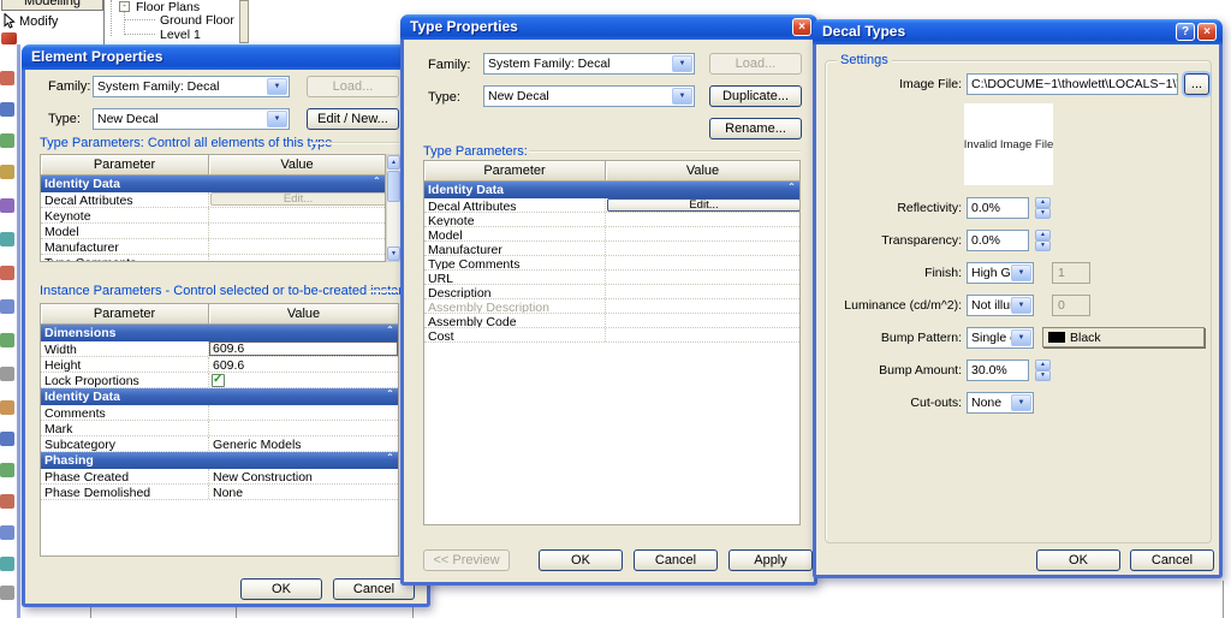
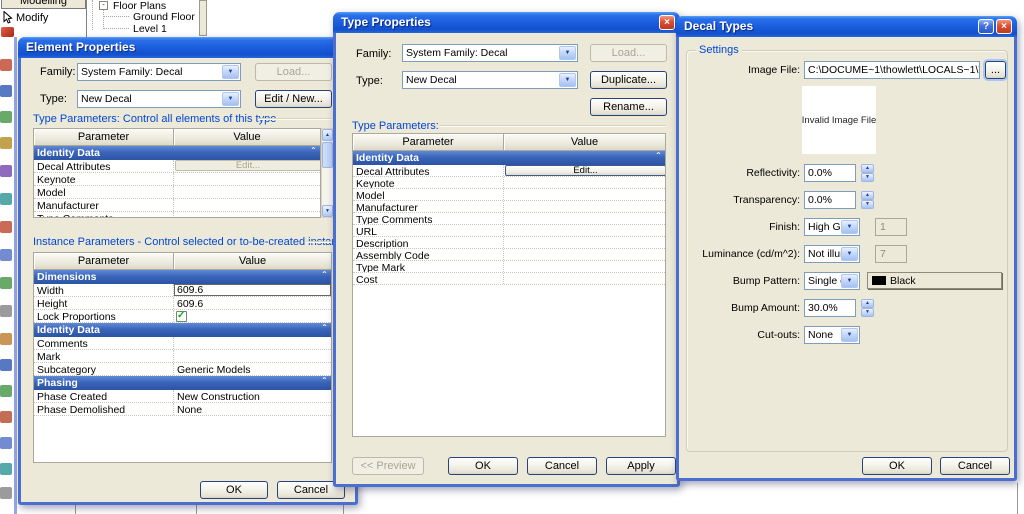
  Modelling
  Modify
  -
  Floor Plans
  Ground Floor
  Level 1
  Element Properties
  Family:
  System Family: Decal
  Load...
  Type:
  New Decal
  Edit / New...
  Type Parameters: Control all elements of this type
  Parameter
  Value
  Identity Data
  ˆ
  Decal Attributes
  Edit...
  Keynote
  Model
  Manufacturer
  Instance Parameters - Control selected or to-be-created insta
  Parameter
  Value
  Dimensions
  ˆ
  Width
  609.6
  Height
  609.6
  Lock Proportions
  ✓
  Identity Data
  ˆ
  Comments
  Mark
  Subcategory
  Generic Models
  Phasing
  ˆ
  Phase Created
  New Construction
  Phase Demolished
  None
  OK
  Cancel
  Type Properties
  ×
  Family:
  System Family: Decal
  Load...
  Type:
  New Decal
  Duplicate...
  Rename...
  Type Parameters:
  Parameter
  Value
  Identity Data
  ˆ
  Decal Attributes
  Edit...
  Keynote
  Model
  Manufacturer
  Type Comments
  URL
  Description
- Assembly Description
  Assembly Code
+ Type Mark
  Cost
  << Preview
  OK
  Cancel
  Apply
  Decal Types
  ?
  ×
  Settings
  Image File:
  C:\DOCUME~1\thowlett\LOCALS~1\
  ...
  Invalid Image File
  Reflectivity:
  0.0%
  Transparency:
  0.0%
  Finish:
  1
  Luminance (cd/m^2):
  Not illu
- 0
+ 7
  Bump Pattern:
  Black
  Bump Amount:
  30.0%
  Cut-outs:
  None
  OK
  Cancel
